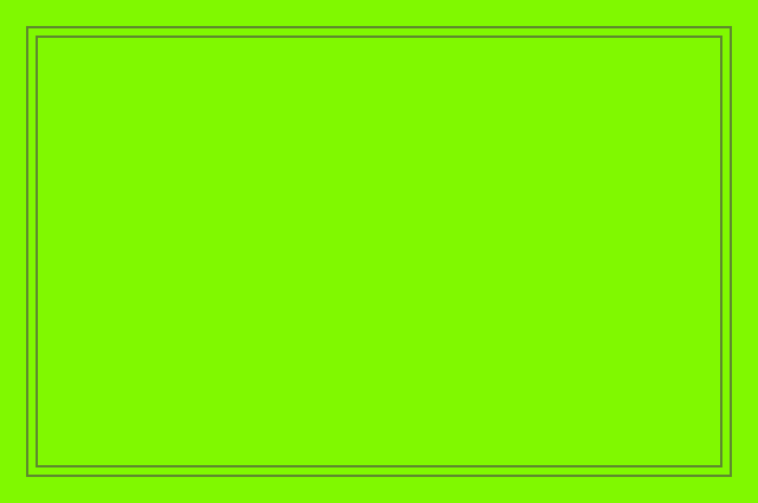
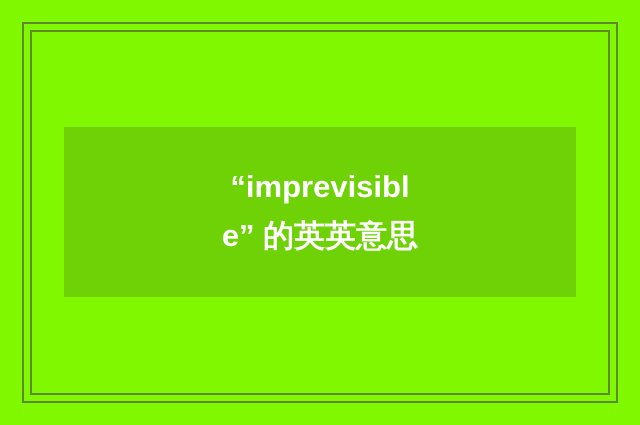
+ “imprevisible” 的英英意思
